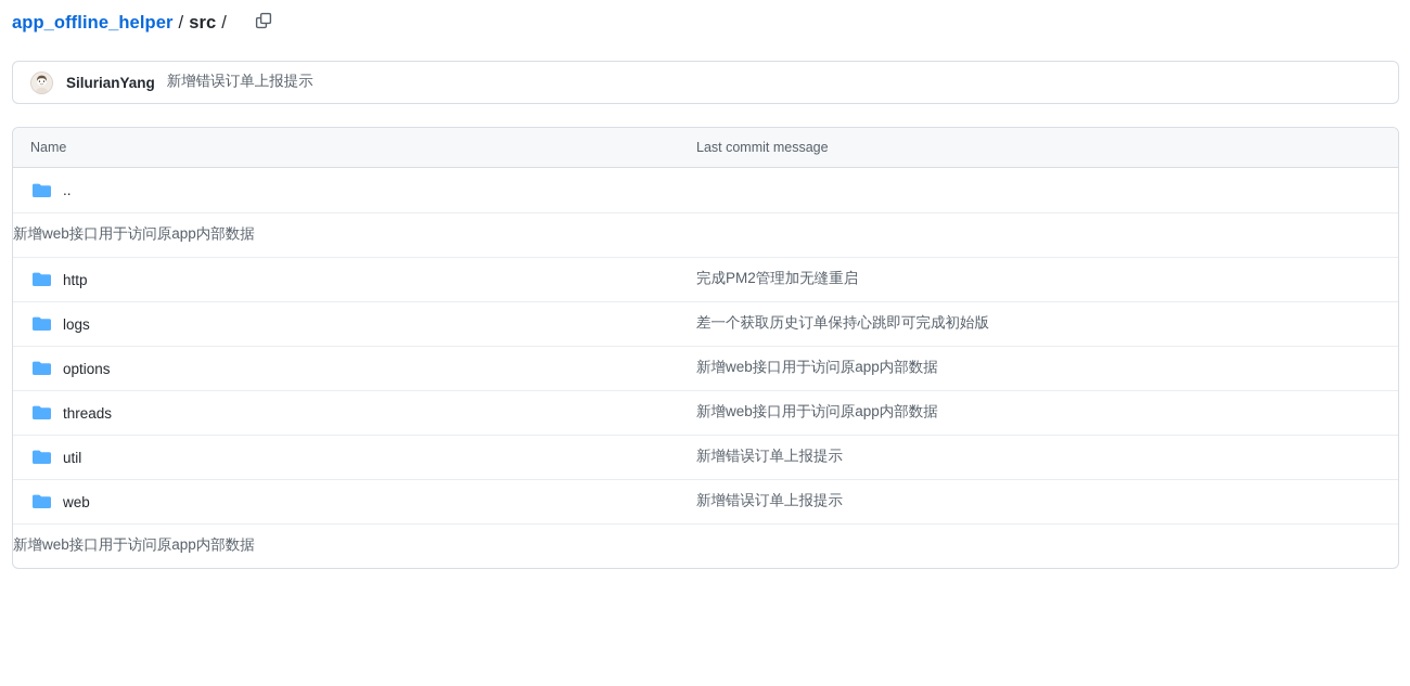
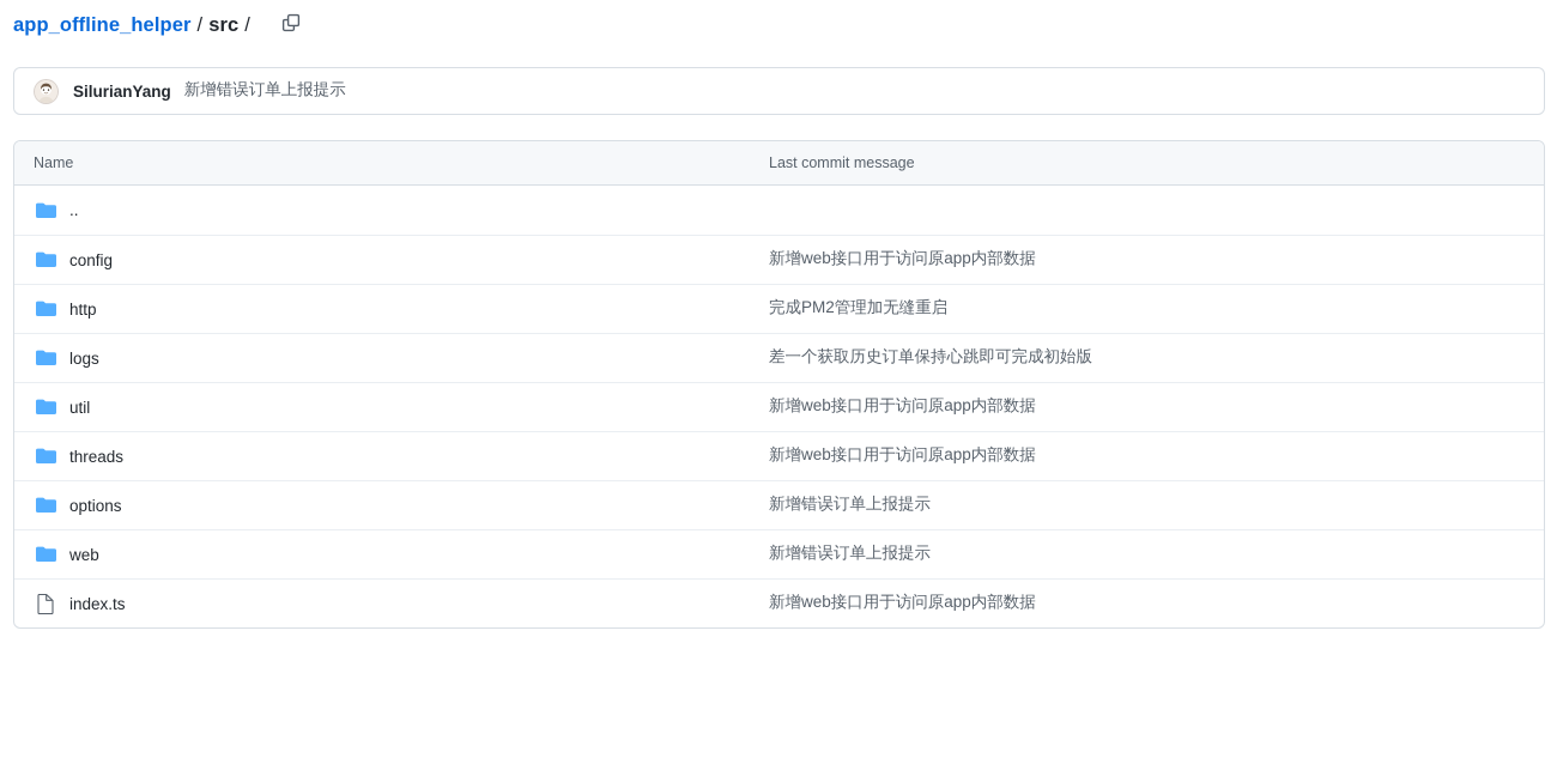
  app_offline_helper
  /
  src
  /
  SilurianYang
  新增错误订单上报提示
  Name
  Last commit message
  ..
+ config
  新增web接口用于访问原app内部数据
  http
  完成PM2管理加无缝重启
  logs
  差一个获取历史订单保持心跳即可完成初始版
- options
+ util
  新增web接口用于访问原app内部数据
  threads
  新增web接口用于访问原app内部数据
- util
+ options
  新增错误订单上报提示
  web
  新增错误订单上报提示
+ index.ts
  新增web接口用于访问原app内部数据
